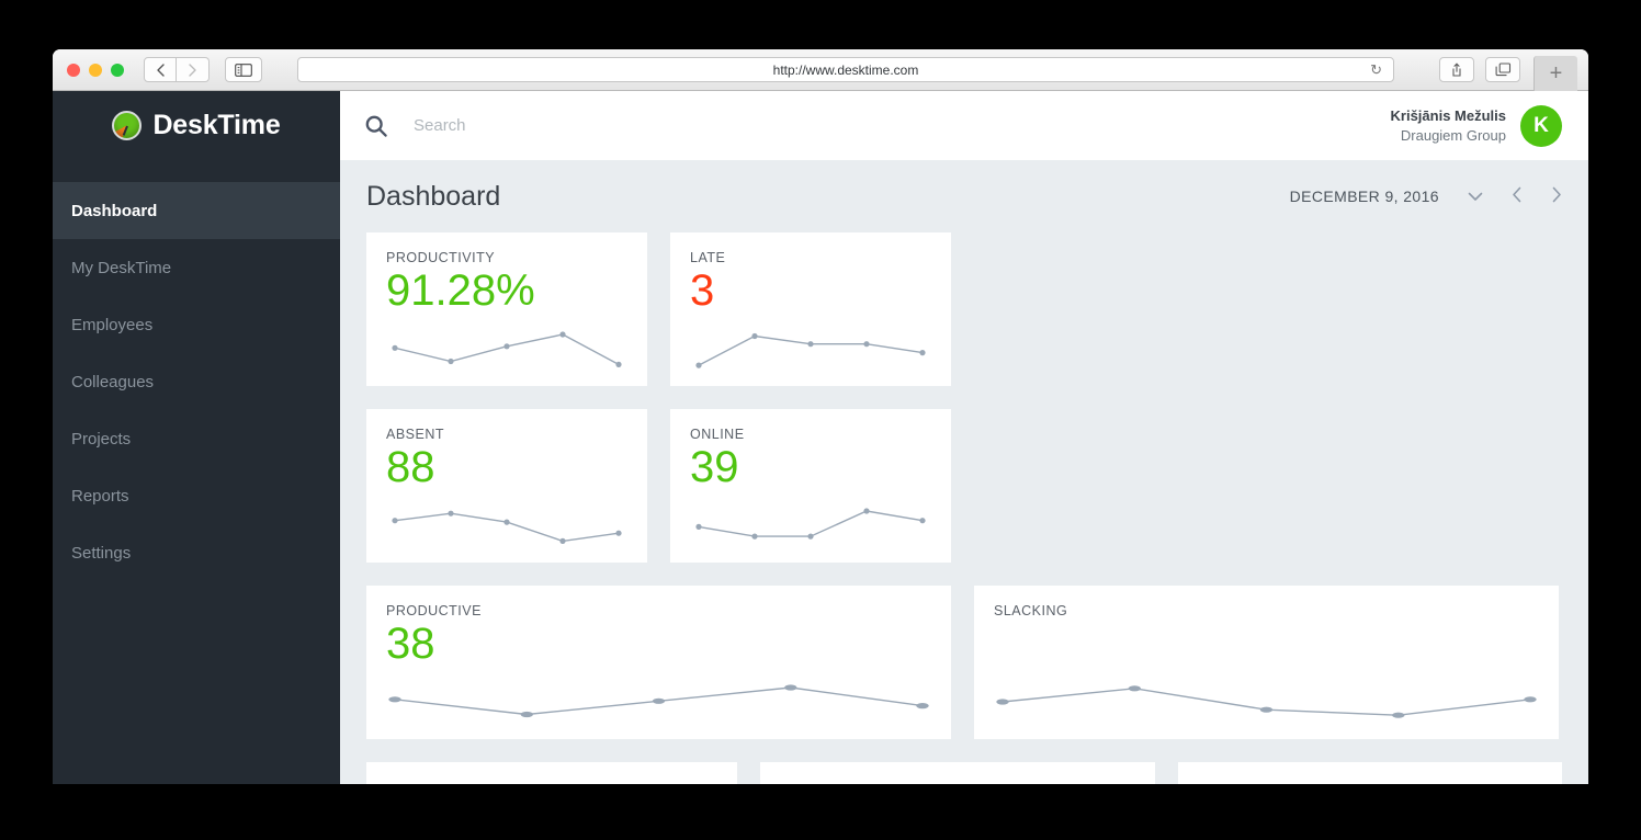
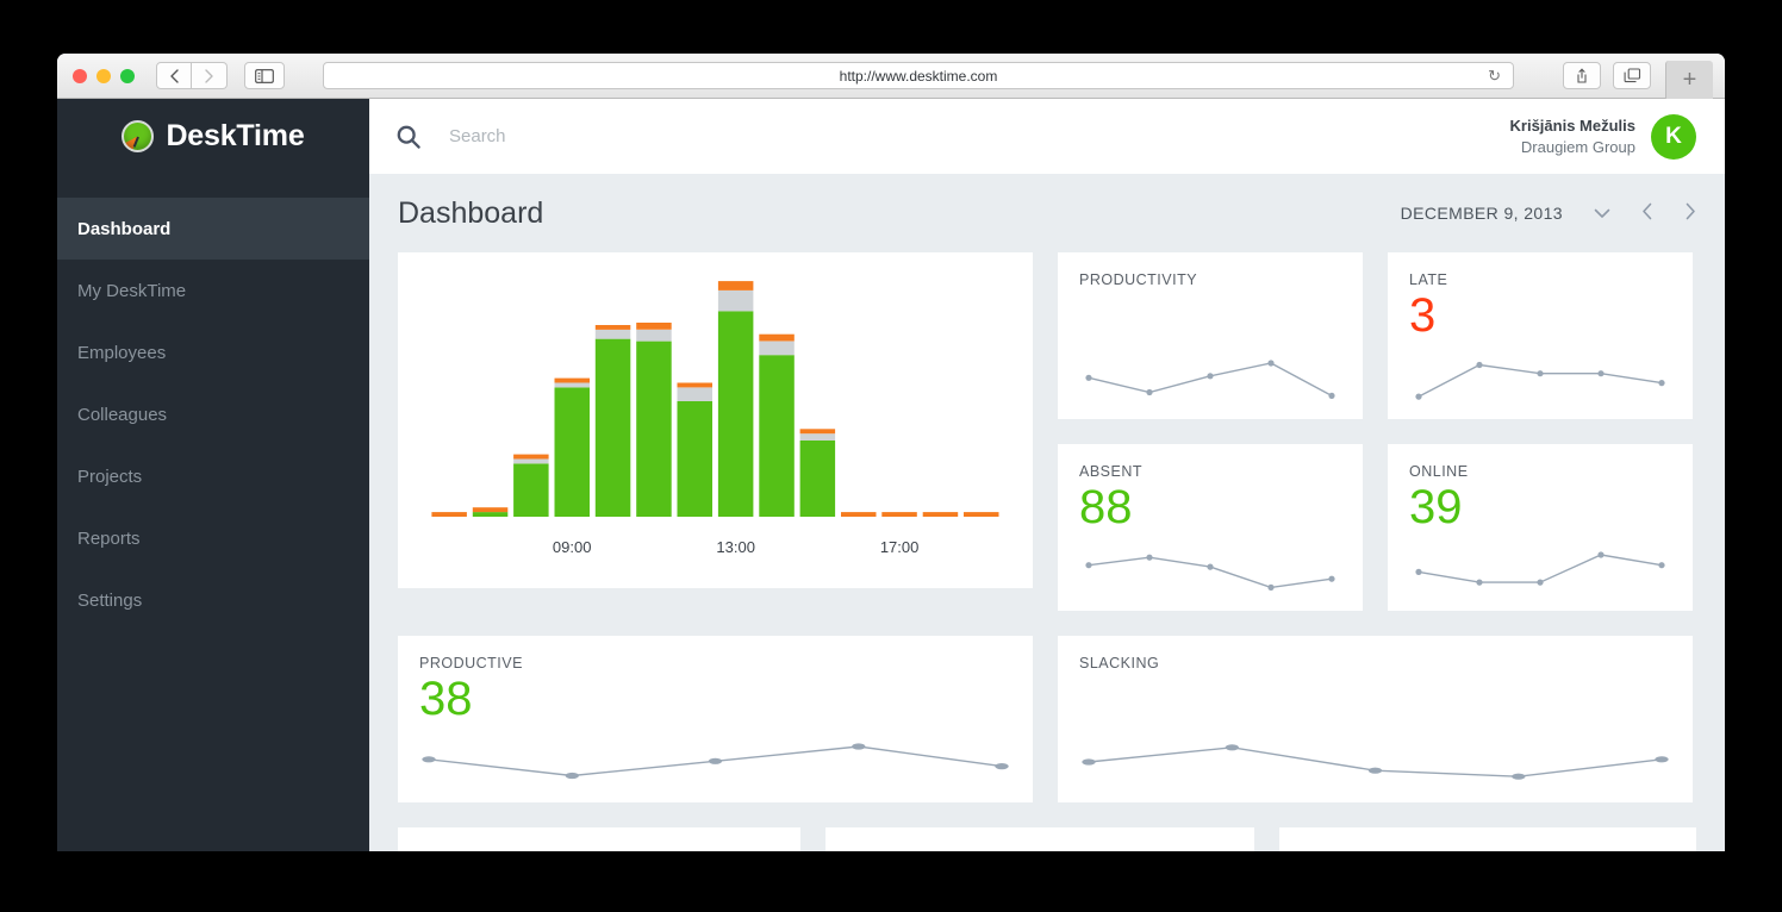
  http://www.desktime.com
  ↻
  +
  DeskTime
  Dashboard
  My DeskTime
  Employees
  Colleagues
  Projects
  Reports
  Settings
  Search
  Krišjānis Mežulis
  Draugiem Group
  K
  Dashboard
- DECEMBER 9, 2016
+ DECEMBER 9, 2013
+ 09:00
+ 13:00
+ 17:00
  PRODUCTIVITY
- 91.28%
  ABSENT
  88
  LATE
  3
  ONLINE
  39
  PRODUCTIVE
  38
  SLACKING
